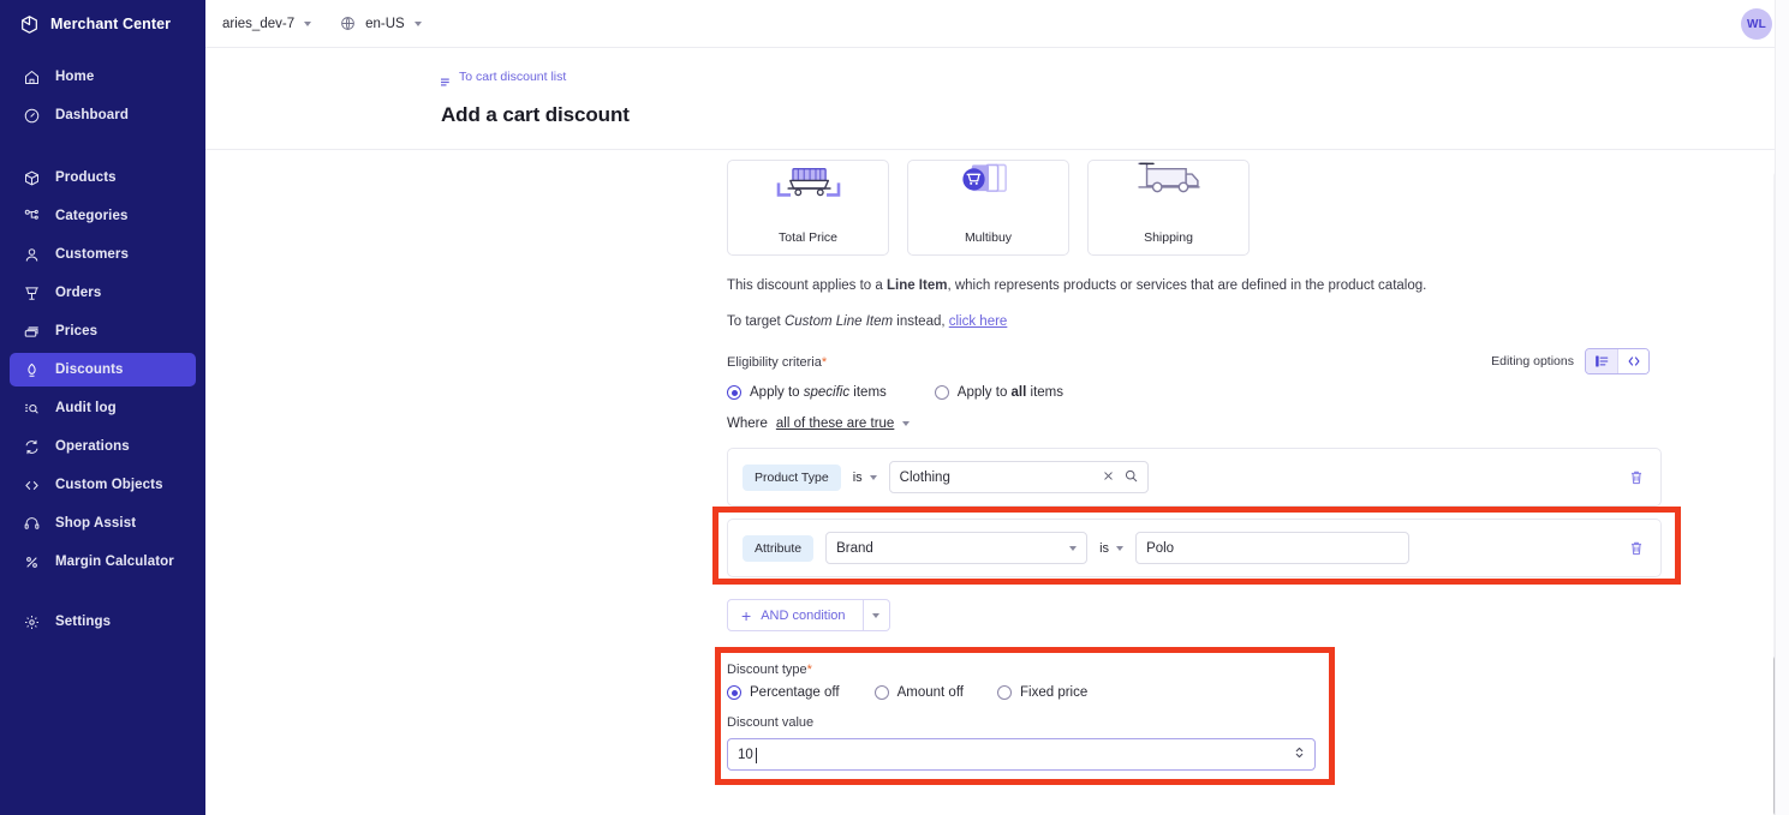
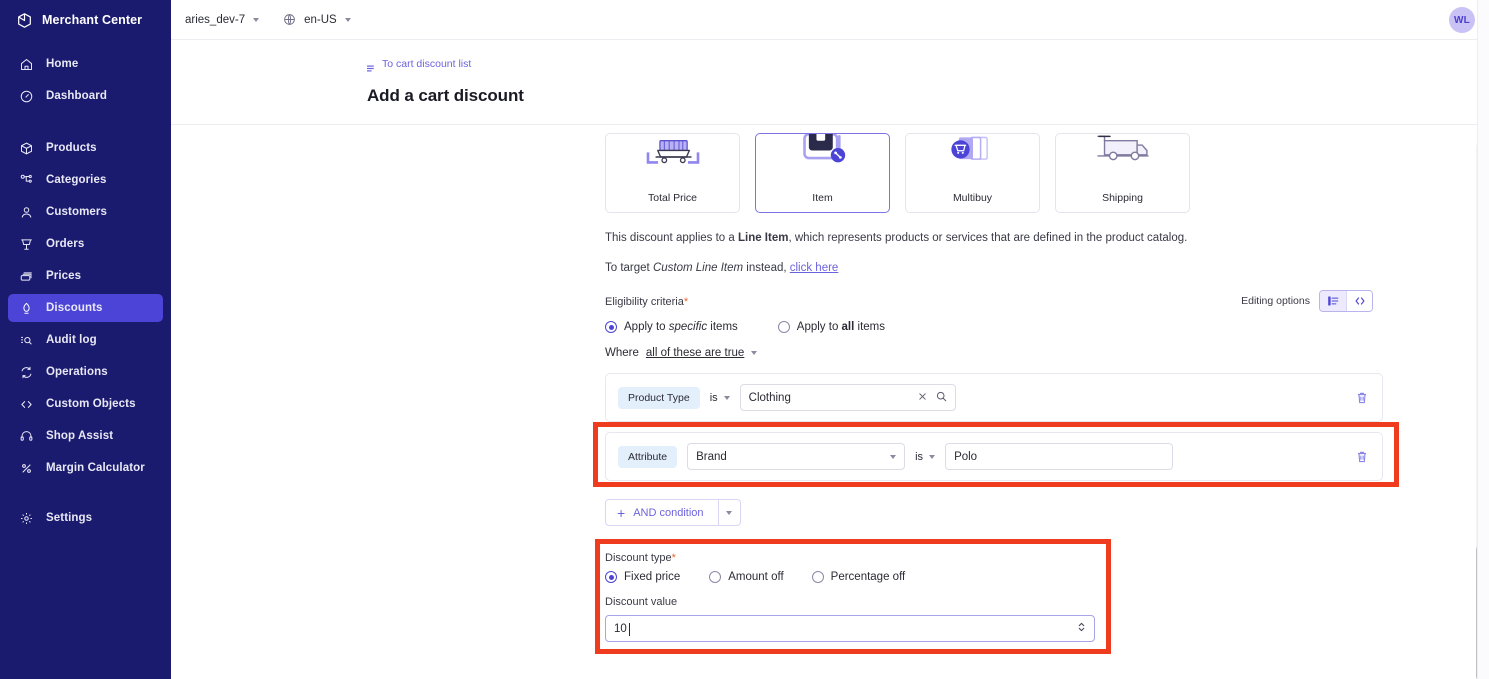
  Merchant Center
  Home
  Dashboard
  Products
  Categories
  Customers
  Orders
  Prices
  Discounts
  Audit log
  Operations
  Custom Objects
  Shop Assist
  Margin Calculator
  Settings
  aries_dev-7
  en-US
  WL
  To cart discount list
  Add a cart discount
  Total Price
+ Item
  Multibuy
  Shipping
  This discount applies to a Line Item, which represents products or services that are defined in the product catalog.
  To target Custom Line Item instead, click here
  Eligibility criteria*
  Editing options
  Apply to specific items
  Apply to all items
  Where
  all of these are true
  Product Type
  is
  Clothing
  Attribute
  Brand
  is
  Polo
  +
  AND condition
  Discount type*
- Percentage off
+ Fixed price
  Amount off
- Fixed price
+ Percentage off
  Discount value
  10
